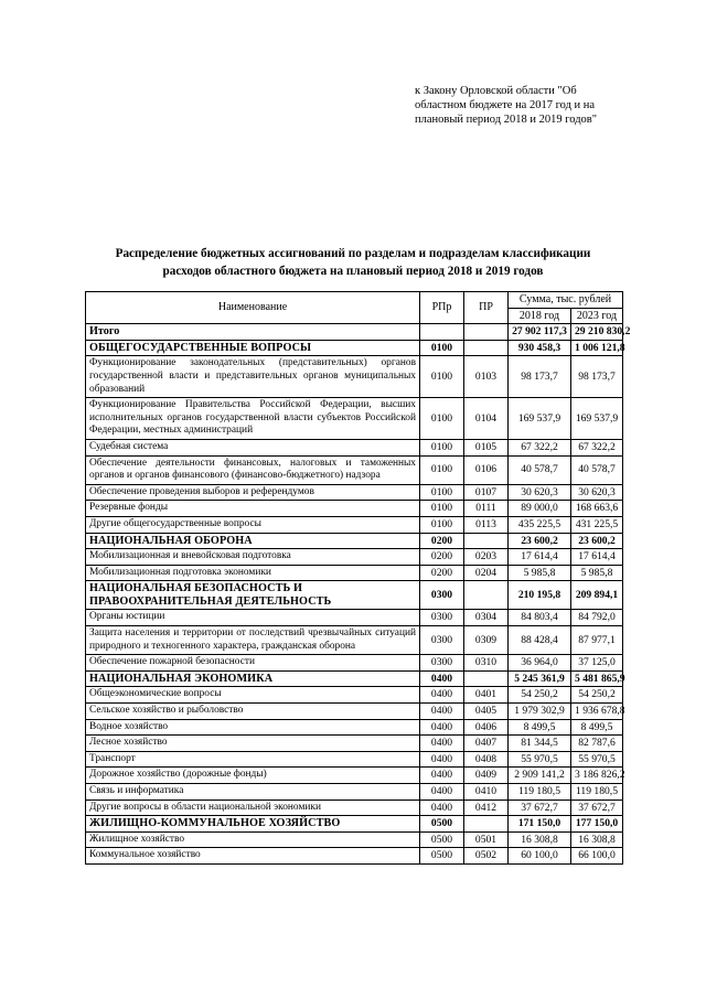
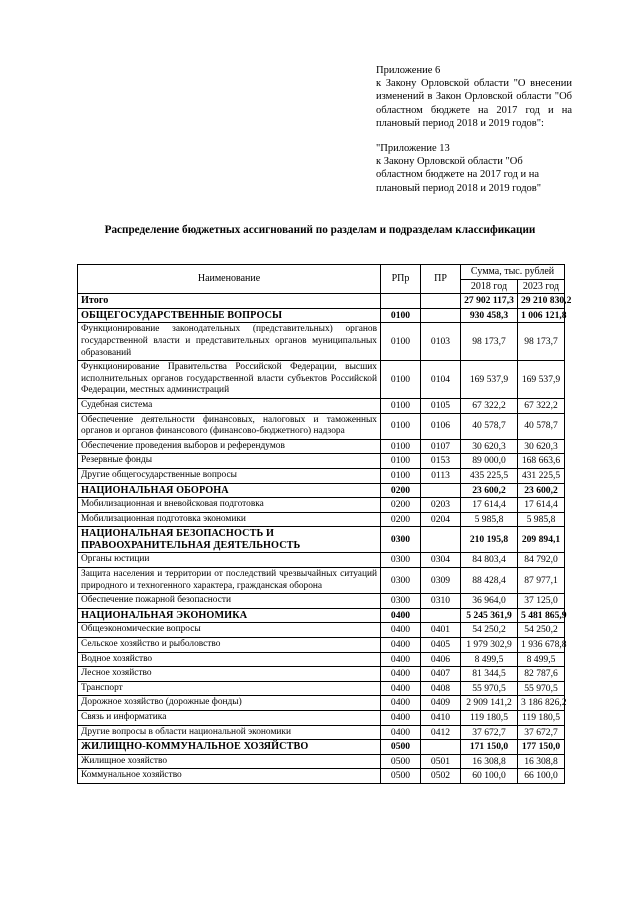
+ Приложение 6
+ к Закону Орловской области "О внесении изменений в Закон Орловской области "Об областном бюджете на 2017 год и на плановый период 2018 и 2019 годов":
+ "Приложение 13
  к Закону Орловской области "Об областном бюджете на 2017 год и на плановый период 2018 и 2019 годов"
  Распределение бюджетных ассигнований по разделам и подразделам классификации
- расходов областного бюджета на плановый период 2018 и 2019 годов
  Наименование	РПр	ПР	Сумма, тыс. рублей
  2018 год	2023 год
  Итого			27 902 117,3	29 210 830,2
  ОБЩЕГОСУДАРСТВЕННЫЕ ВОПРОСЫ	0100		930 458,3	1 006 121,8
  Функционирование законодательных (представительных) органов государственной власти и представительных органов муниципальных образований	0100	0103	98 173,7	98 173,7
  Функционирование Правительства Российской Федерации, высших исполнительных органов государственной власти субъектов Российской Федерации, местных администраций	0100	0104	169 537,9	169 537,9
  Судебная система	0100	0105	67 322,2	67 322,2
  Обеспечение деятельности финансовых, налоговых и таможенных органов и органов финансового (финансово-бюджетного) надзора	0100	0106	40 578,7	40 578,7
  Обеспечение проведения выборов и референдумов	0100	0107	30 620,3	30 620,3
- Резервные фонды	0100	0111	89 000,0	168 663,6
+ Резервные фонды	0100	0153	89 000,0	168 663,6
  Другие общегосударственные вопросы	0100	0113	435 225,5	431 225,5
  НАЦИОНАЛЬНАЯ ОБОРОНА	0200		23 600,2	23 600,2
  Мобилизационная и вневойсковая подготовка	0200	0203	17 614,4	17 614,4
  Мобилизационная подготовка экономики	0200	0204	5 985,8	5 985,8
  НАЦИОНАЛЬНАЯ БЕЗОПАСНОСТЬ И ПРАВООХРАНИТЕЛЬНАЯ ДЕЯТЕЛЬНОСТЬ	0300		210 195,8	209 894,1
  Органы юстиции	0300	0304	84 803,4	84 792,0
  Защита населения и территории от последствий чрезвычайных ситуаций природного и техногенного характера, гражданская оборона	0300	0309	88 428,4	87 977,1
  Обеспечение пожарной безопасности	0300	0310	36 964,0	37 125,0
  НАЦИОНАЛЬНАЯ ЭКОНОМИКА	0400		5 245 361,9	5 481 865,9
  Общеэкономические вопросы	0400	0401	54 250,2	54 250,2
  Сельское хозяйство и рыболовство	0400	0405	1 979 302,9	1 936 678,8
  Водное хозяйство	0400	0406	8 499,5	8 499,5
  Лесное хозяйство	0400	0407	81 344,5	82 787,6
  Транспорт	0400	0408	55 970,5	55 970,5
  Дорожное хозяйство (дорожные фонды)	0400	0409	2 909 141,2	3 186 826,2
  Связь и информатика	0400	0410	119 180,5	119 180,5
  Другие вопросы в области национальной экономики	0400	0412	37 672,7	37 672,7
  ЖИЛИЩНО-КОММУНАЛЬНОЕ ХОЗЯЙСТВО	0500		171 150,0	177 150,0
  Жилищное хозяйство	0500	0501	16 308,8	16 308,8
  Коммунальное хозяйство	0500	0502	60 100,0	66 100,0
